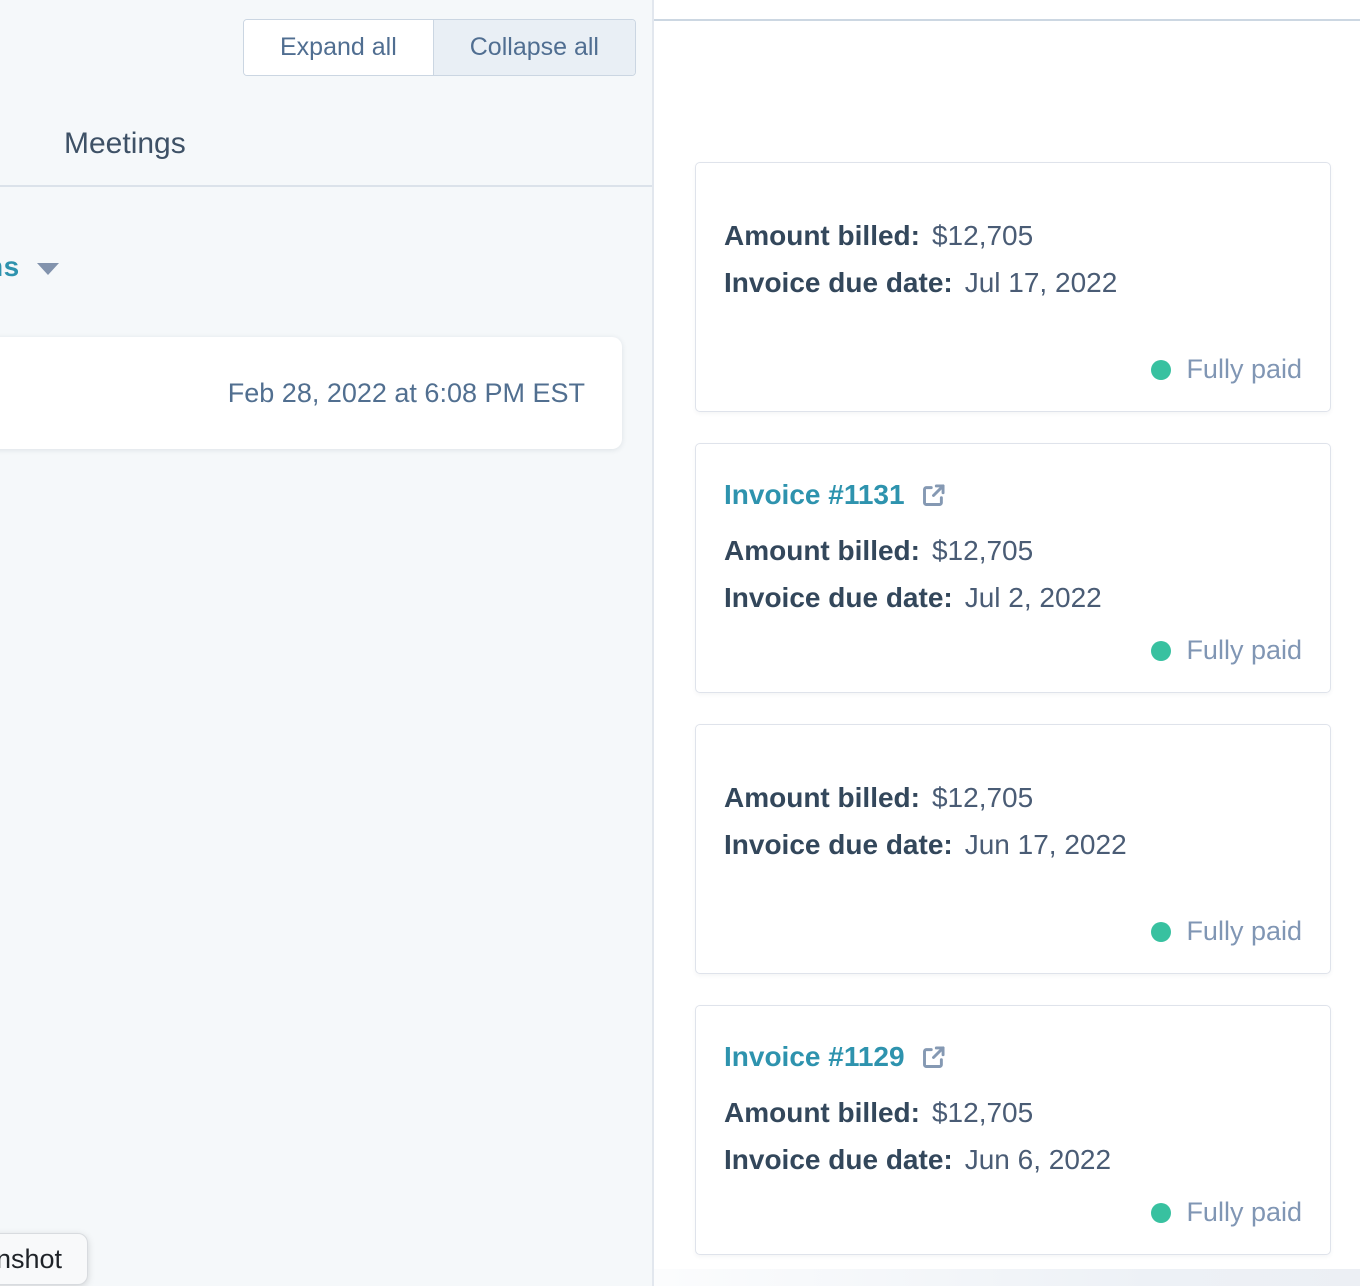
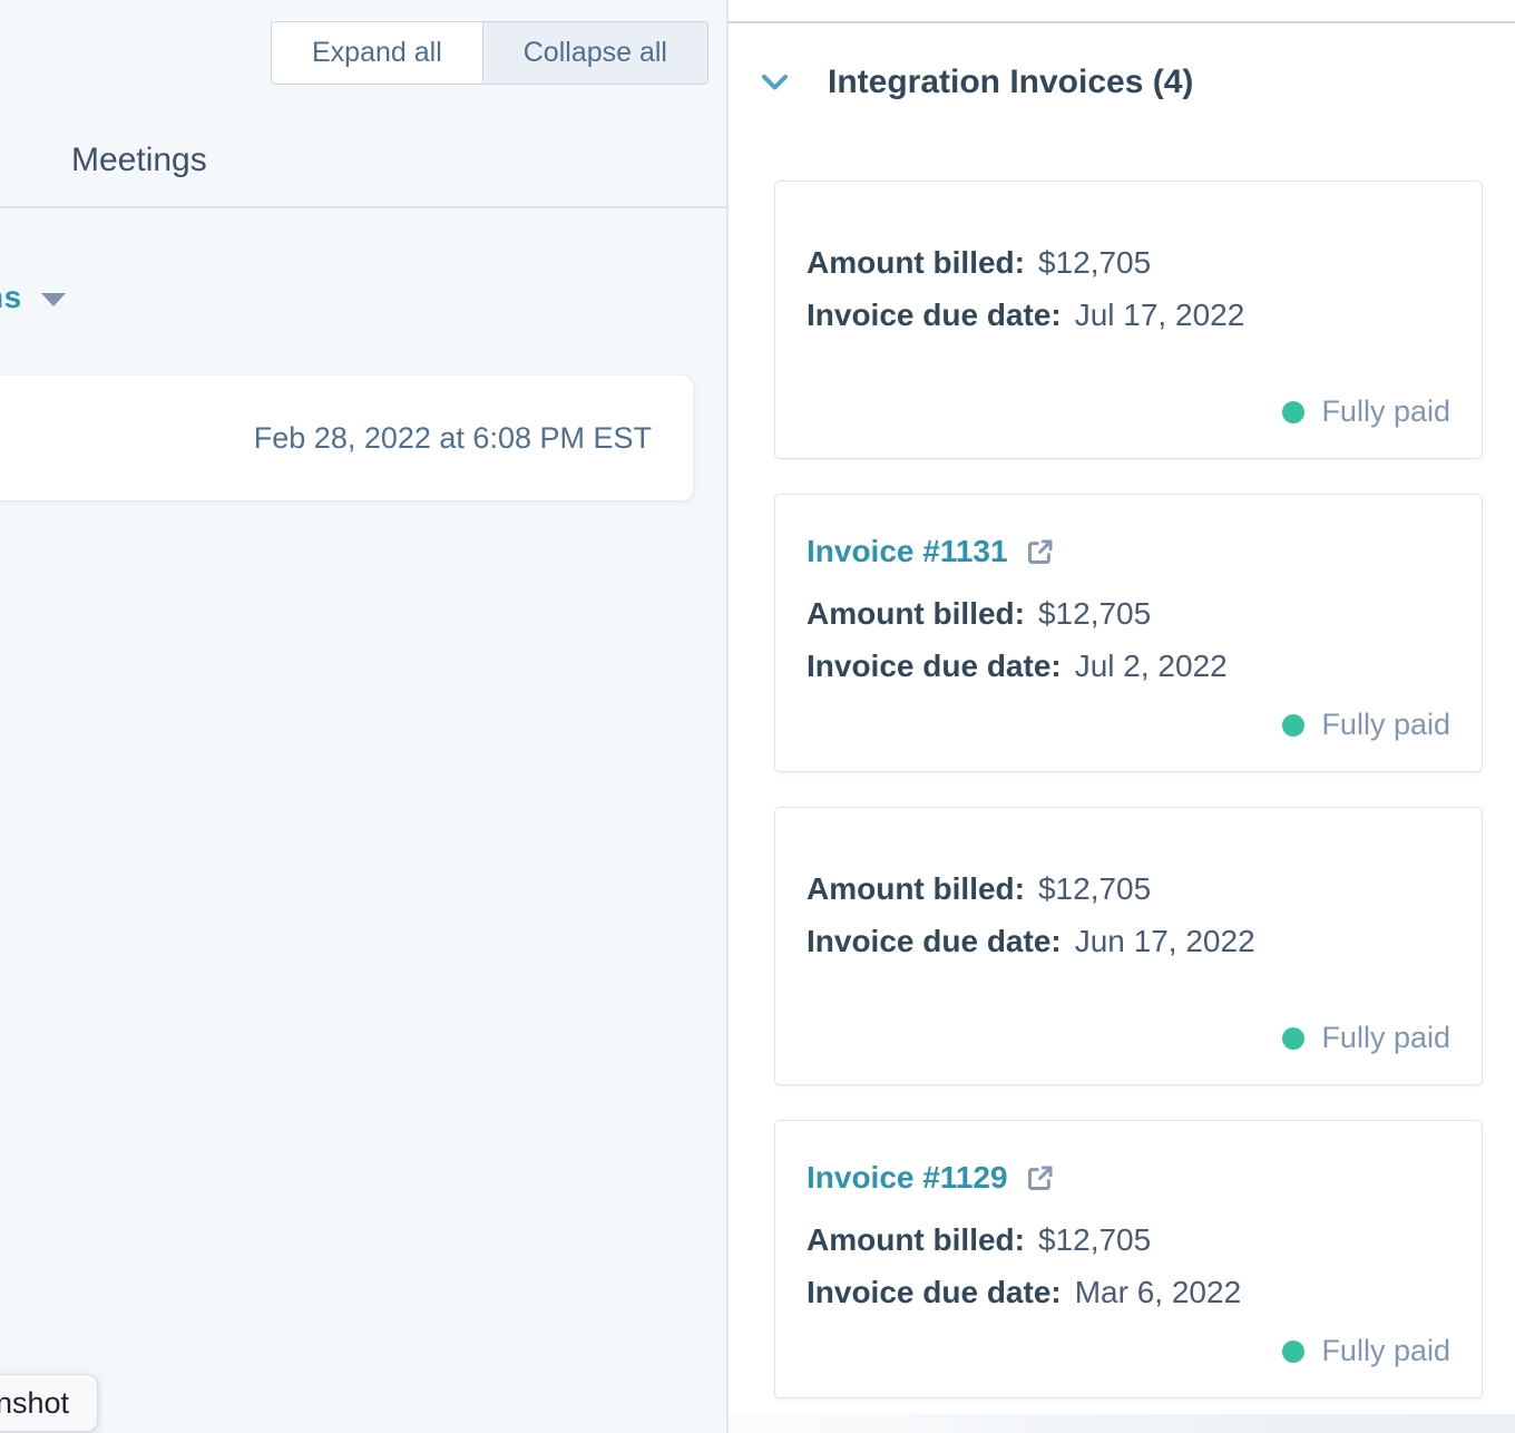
  Expand all
  Collapse all
  Meetings
  Feb 28, 2022 at 6:08 PM EST
  nshot
+ Integration Invoices (4)
  Amount billed: $12,705
  Invoice due date: Jul 17, 2022
  Fully paid
  Invoice #1131
  Amount billed: $12,705
  Invoice due date: Jul 2, 2022
  Fully paid
  Amount billed: $12,705
  Invoice due date: Jun 17, 2022
  Fully paid
  Invoice #1129
  Amount billed: $12,705
- Invoice due date: Jun 6, 2022
+ Invoice due date: Mar 6, 2022
  Fully paid
